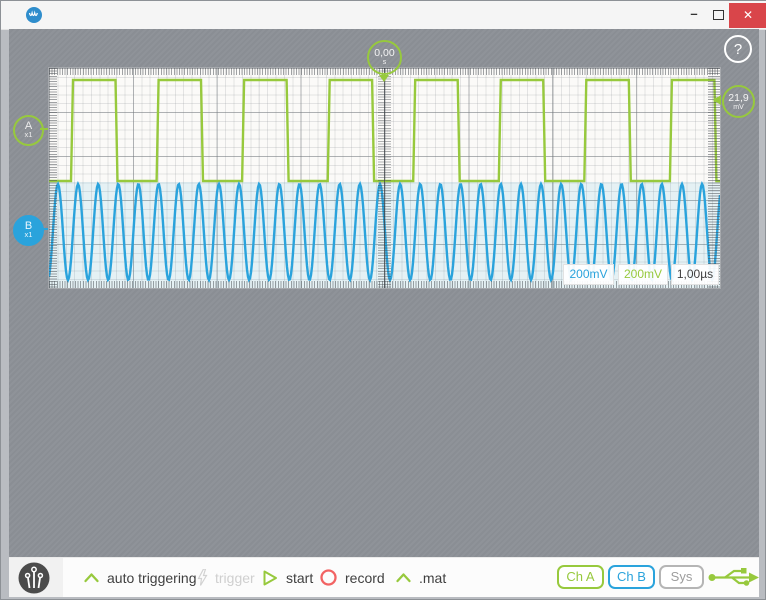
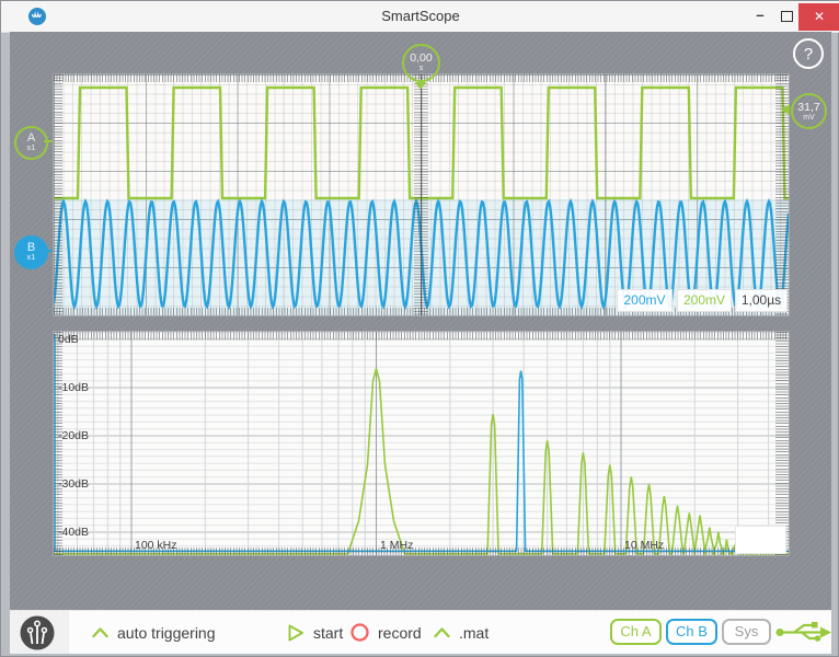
+ SmartScope
  –
  ✕
  200mV
  200mV
  1,00µs
+ 0dB
+ -10dB
+ -20dB
+ -30dB
+ -40dB
+ 100 kHz
+ 1 MHz
+ 10 MHz
  A
  x1
  B
  x1
  0,00
- 21,9
+ 31,7
  ?
  auto triggering
- trigger
  start
  record
  .mat
  Ch A
  Ch B
  Sys
